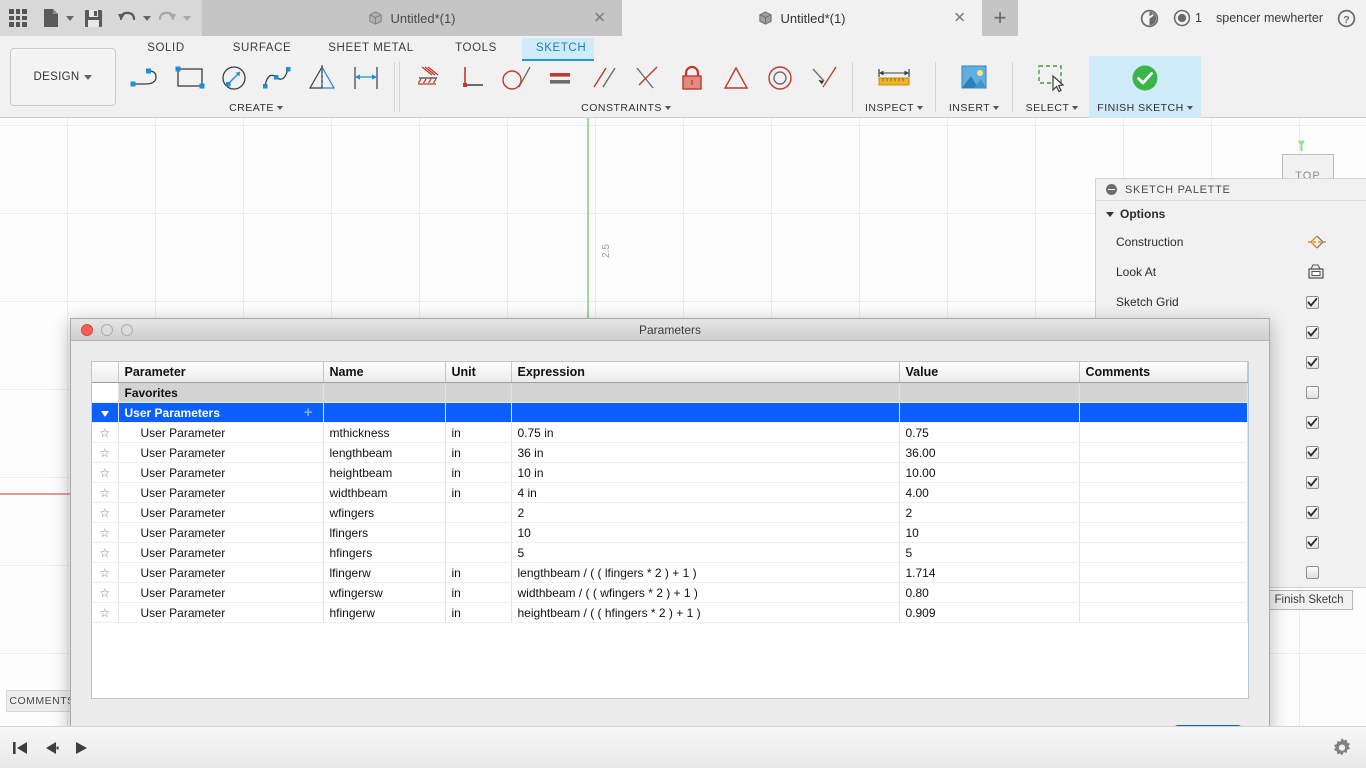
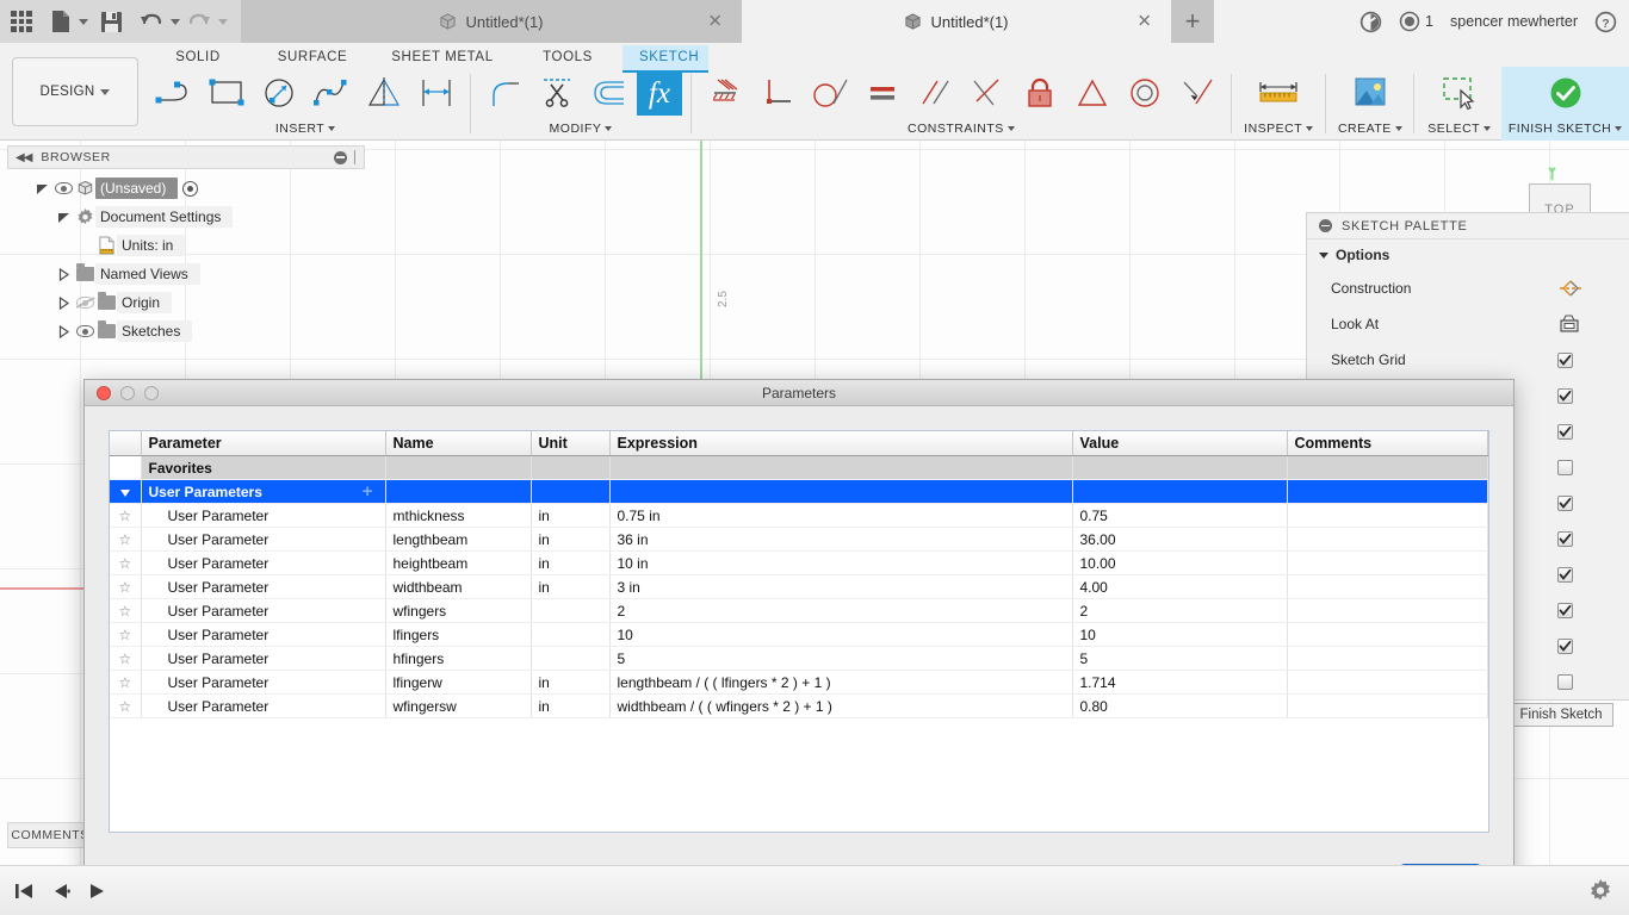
  Untitled*(1)
  ✕
  Untitled*(1)
  ✕
  +
  1
  spencer mewherter
  ?
  DESIGN
  SOLID
  SURFACE
  SHEET METAL
  TOOLS
  SKETCH
- CREATE
+ INSERT
+ fx
+ MODIFY
  CONSTRAINTS
  INSPECT
- INSERT
+ CREATE
  SELECT
  FINISH SKETCH
  TOP
+ ◀◀
+ BROWSER
+ (Unsaved)
+ Document Settings
+ Units: in
+ Named Views
+ Origin
+ Sketches
  COMMENT
  SKETCH PALETTE
  Options
  Construction
  Look At
  Sketch Grid
  Finish Sketch
  Parameters
  	Parameter	Name	Unit	Expression	Value	Comments
  	Favorites
  	User Parameters +
  ☆	User Parameter	mthickness	in	0.75 in	0.75
  ☆	User Parameter	lengthbeam	in	36 in	36.00
  ☆	User Parameter	heightbeam	in	10 in	10.00
- ☆	User Parameter	widthbeam	in	4 in	4.00
+ ☆	User Parameter	widthbeam	in	3 in	4.00
  ☆	User Parameter	wfingers		2	2
  ☆	User Parameter	lfingers		10	10
  ☆	User Parameter	hfingers		5	5
  ☆	User Parameter	lfingerw	in	lengthbeam / ( ( lfingers * 2 ) + 1 )	1.714
  ☆	User Parameter	wfingersw	in	widthbeam / ( ( wfingers * 2 ) + 1 )	0.80
- ☆	User Parameter	hfingerw	in	heightbeam / ( ( hfingers * 2 ) + 1 )	0.909
